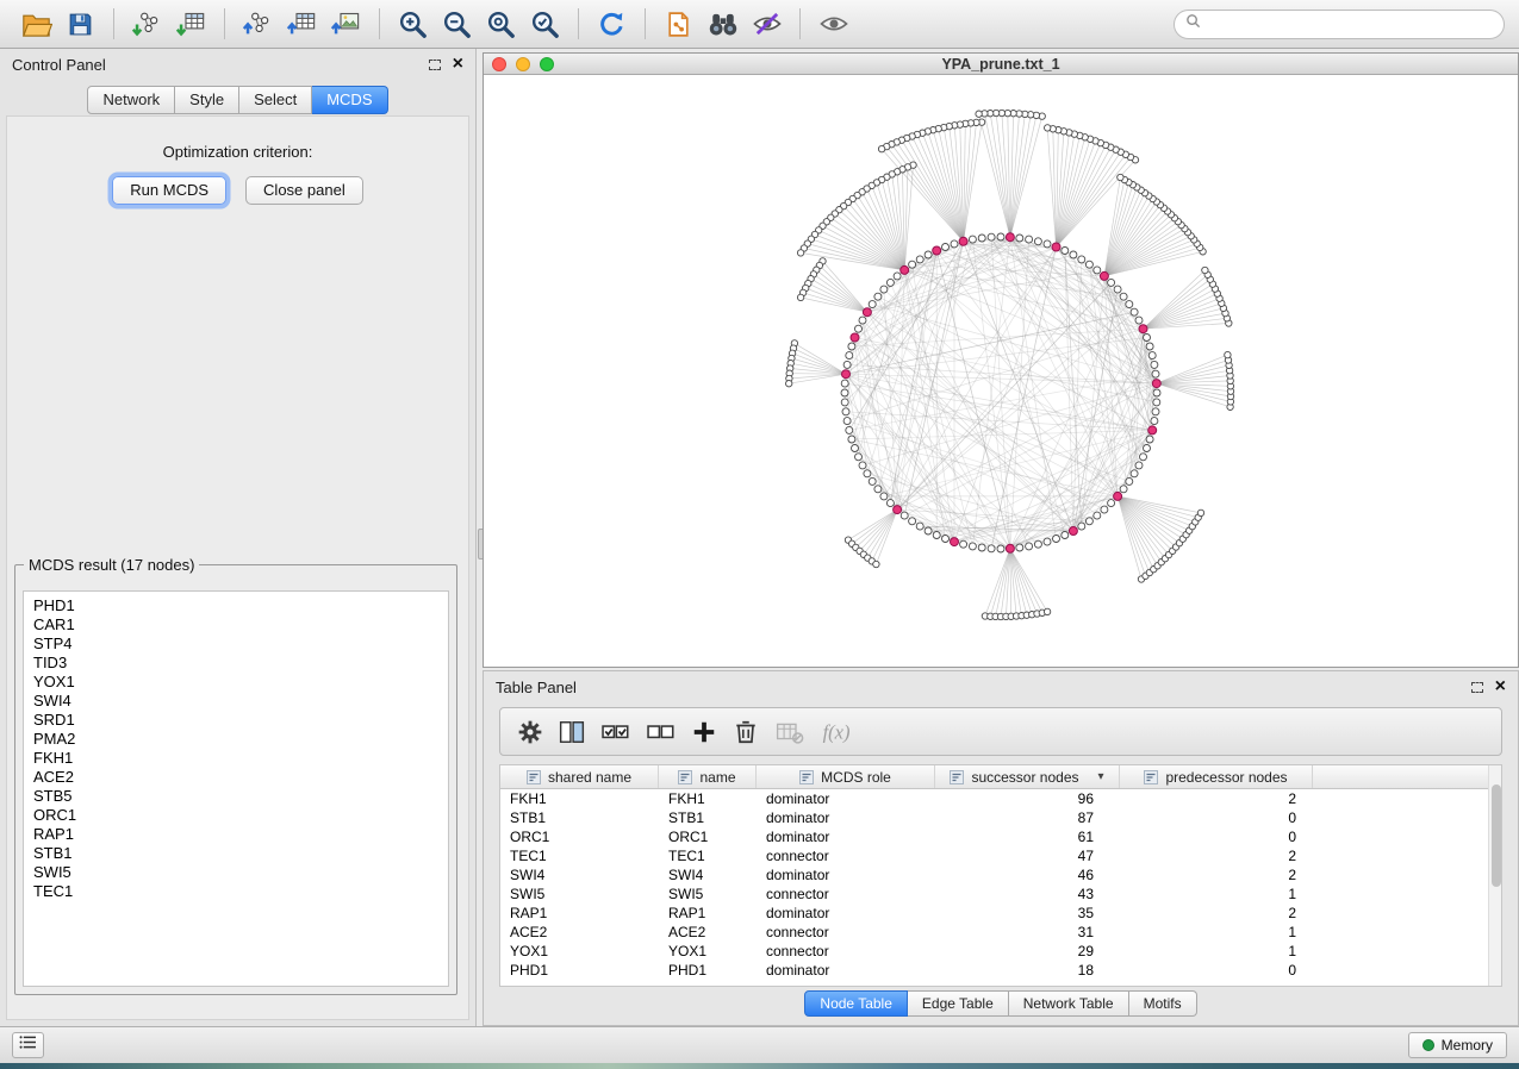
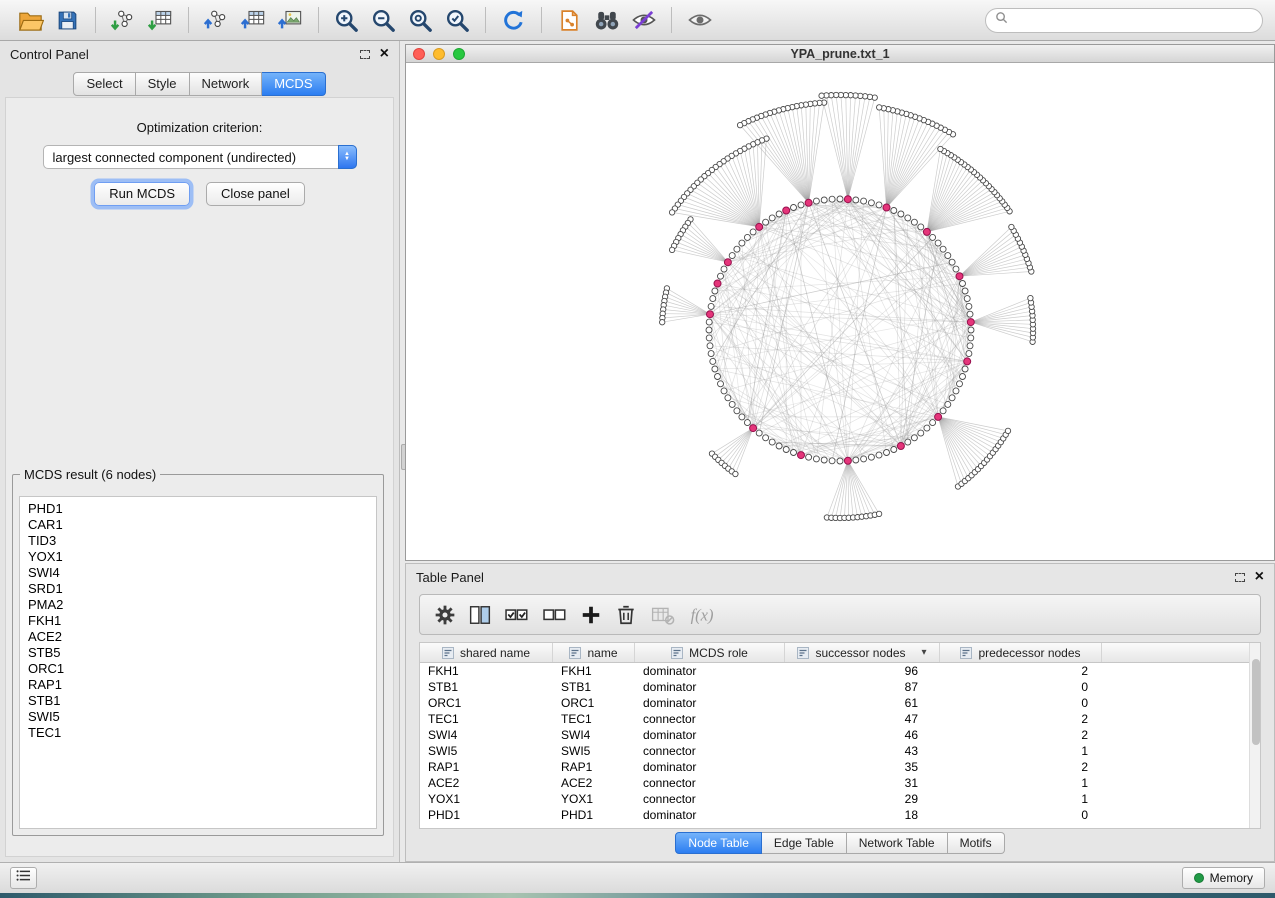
  Control Panel
  ×
- Network
+ Select
  Style
- Select
+ Network
  MCDS
  Optimization criterion:
+ largest connected component (undirected)
  Run MCDS
  Close panel
- MCDS result (17 nodes)
+ MCDS result (6 nodes)
  PHD1
  CAR1
- STP4
  TID3
  YOX1
  SWI4
  SRD1
  PMA2
  FKH1
  ACE2
  STB5
  ORC1
  RAP1
  STB1
  SWI5
  TEC1
  YPA_prune.txt_1
  Table Panel
  ×
  f(x)
  shared name
  name
  MCDS role
  successor nodes
  ▾
  predecessor nodes
  FKH1
  FKH1
  dominator
  96
  2
  STB1
  STB1
  dominator
  87
  0
  ORC1
  ORC1
  dominator
  61
  0
  TEC1
  TEC1
  connector
  47
  2
  SWI4
  SWI4
  dominator
  46
  2
  SWI5
  SWI5
  connector
  43
  1
  RAP1
  RAP1
  dominator
  35
  2
  ACE2
  ACE2
  connector
  31
  1
  YOX1
  YOX1
  connector
  29
  1
  PHD1
  PHD1
  dominator
  18
  0
  Node Table
  Edge Table
  Network Table
  Motifs
  Memory
